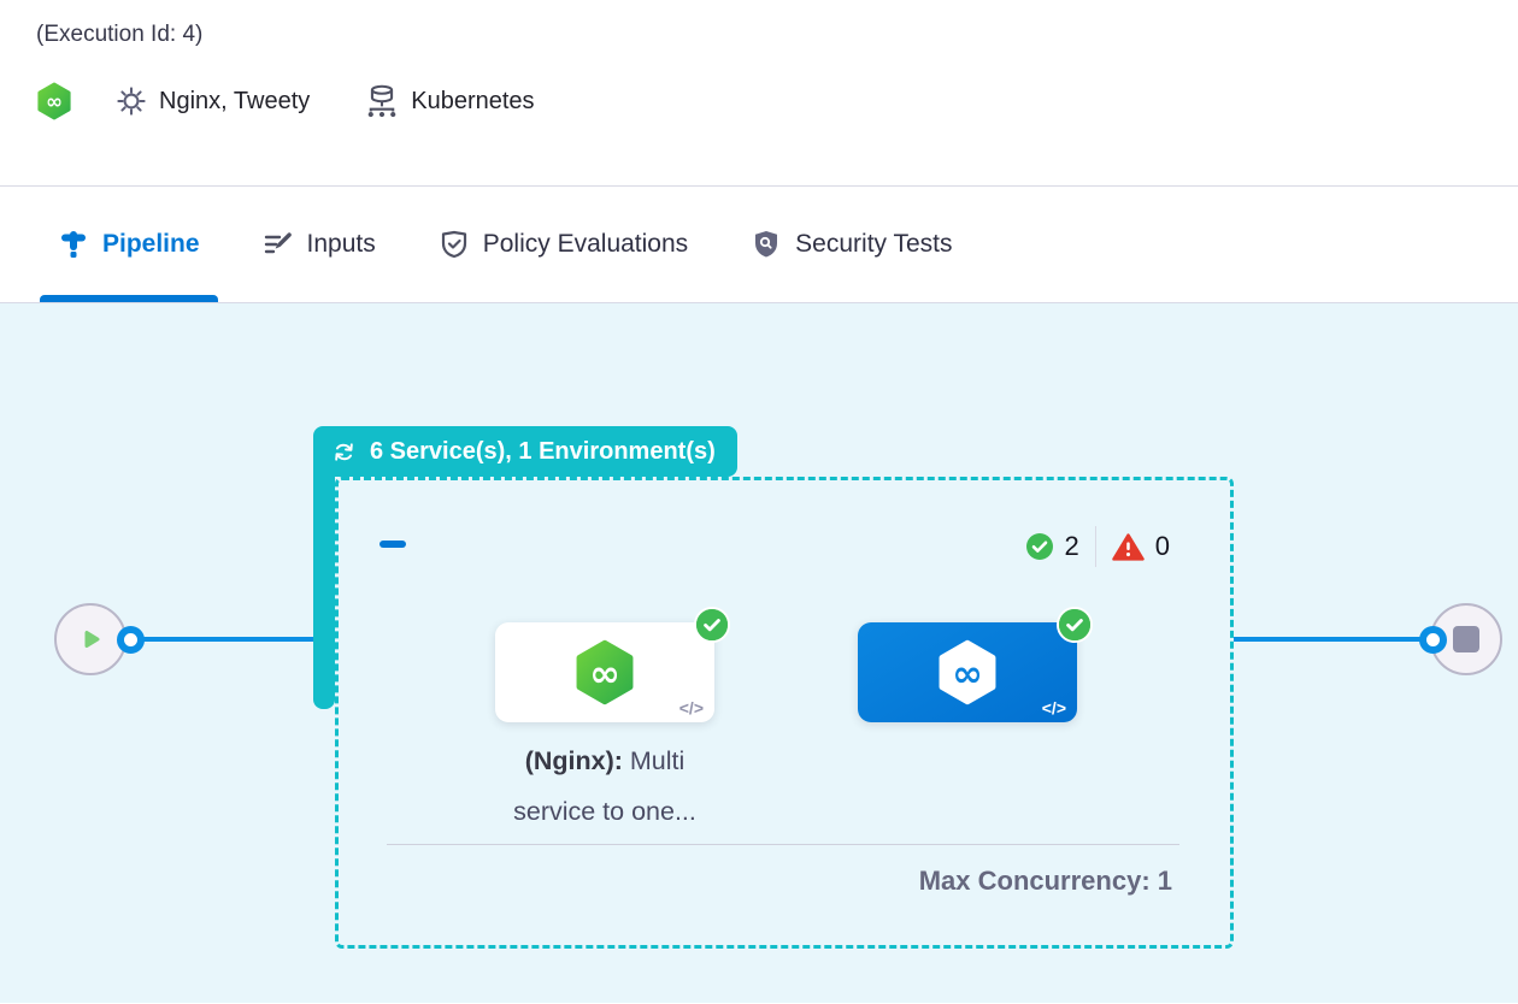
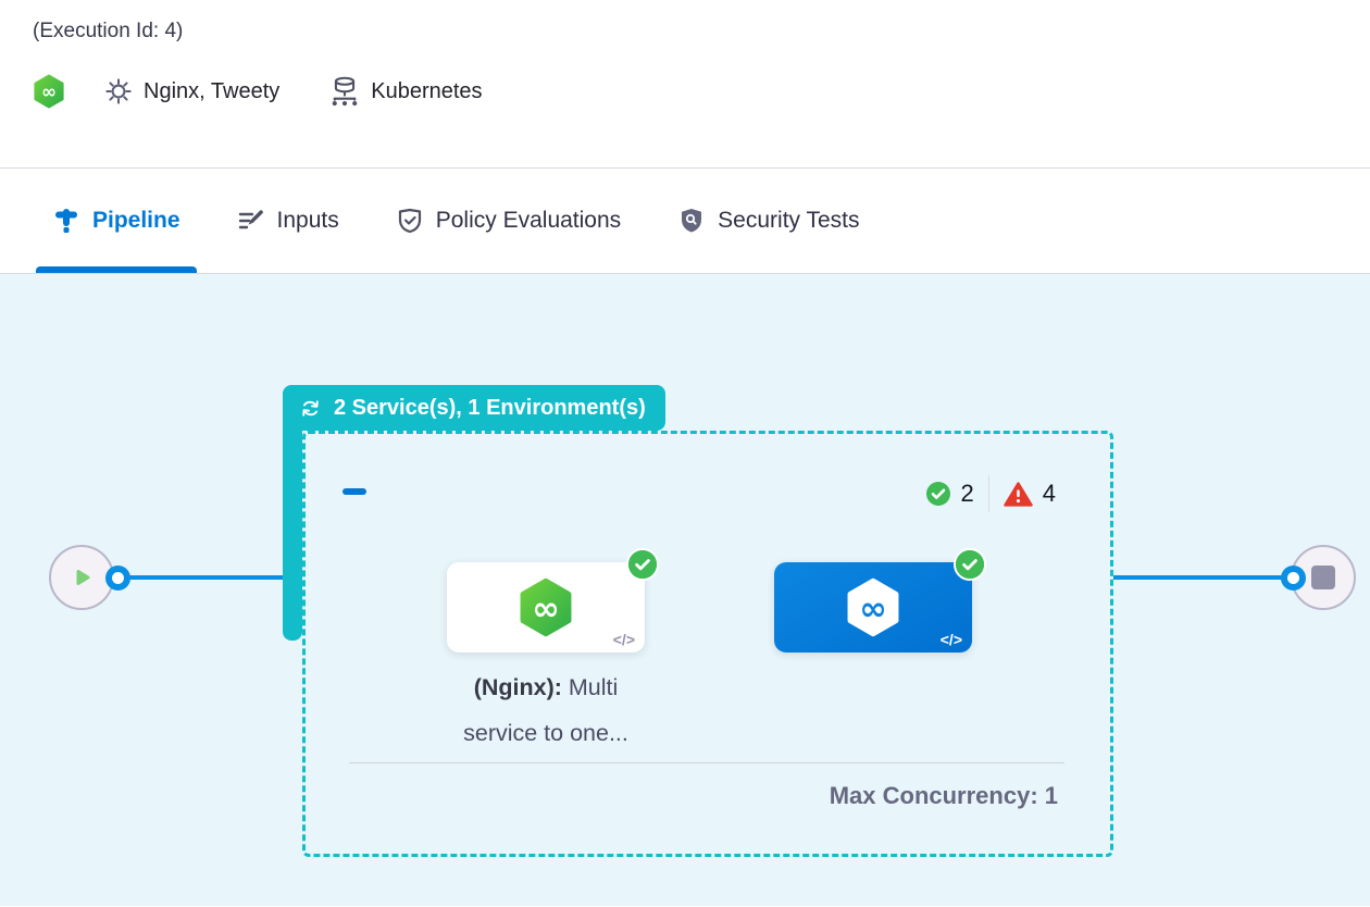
  (Execution Id: 4)
  ∞
  Nginx, Tweety
  Kubernetes
  Pipeline
  Inputs
  Policy Evaluations
  Security Tests
- 6 Service(s), 1 Environment(s)
+ 2 Service(s), 1 Environment(s)
  2
- 0
+ 4
  ∞
  </>
  ∞
  </>
  (Nginx): Multi
  service to one...
  Max Concurrency: 1
